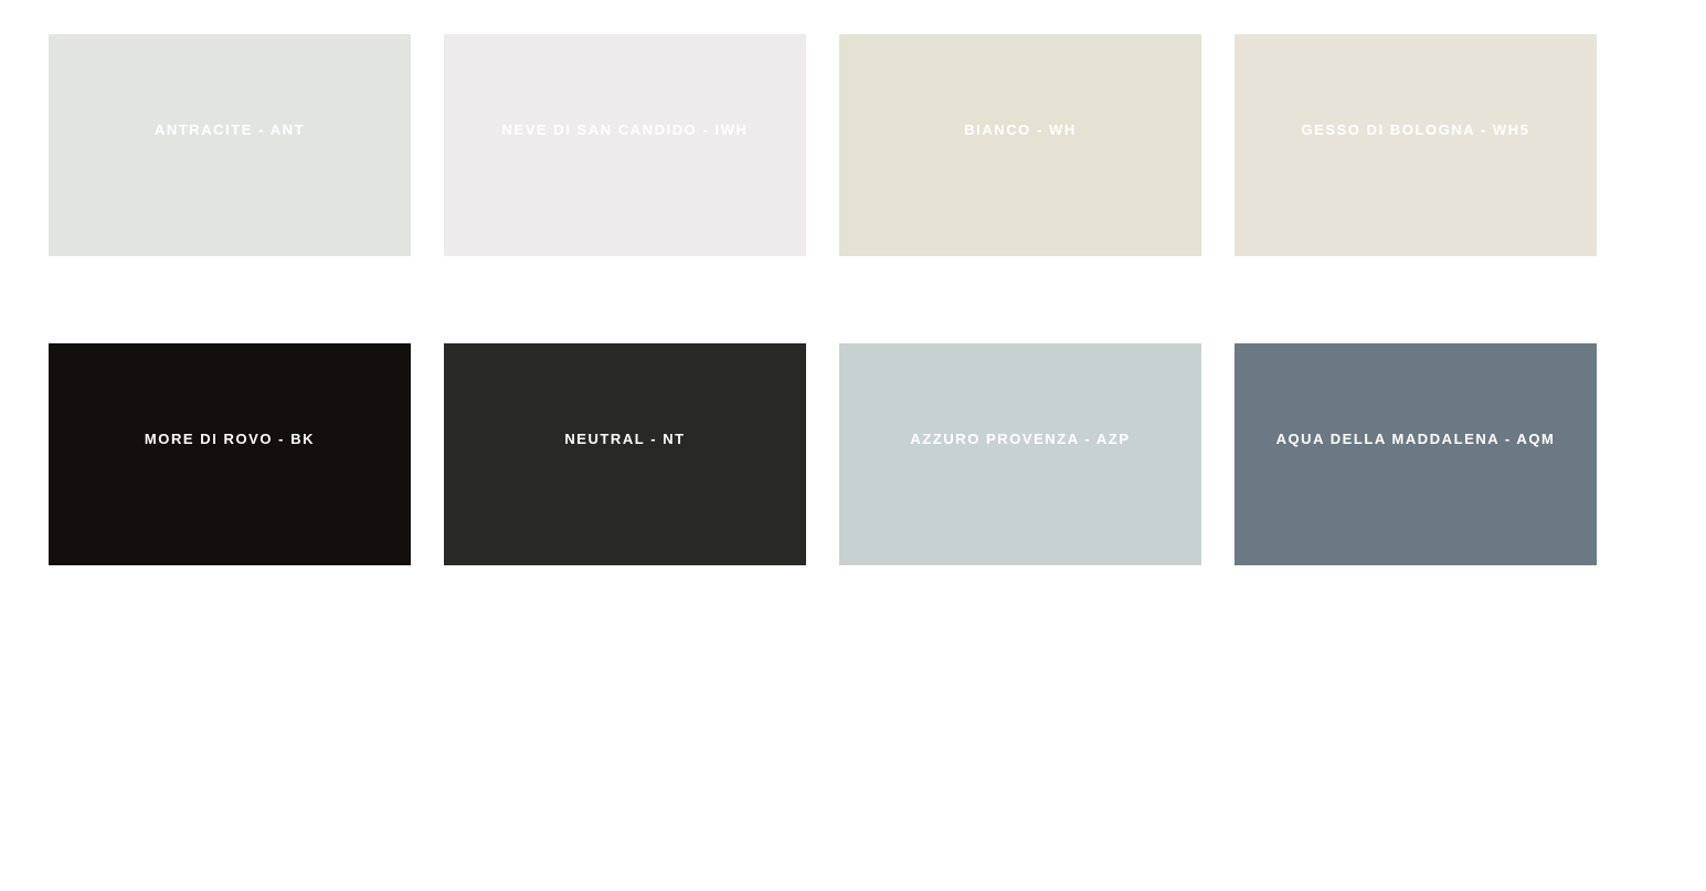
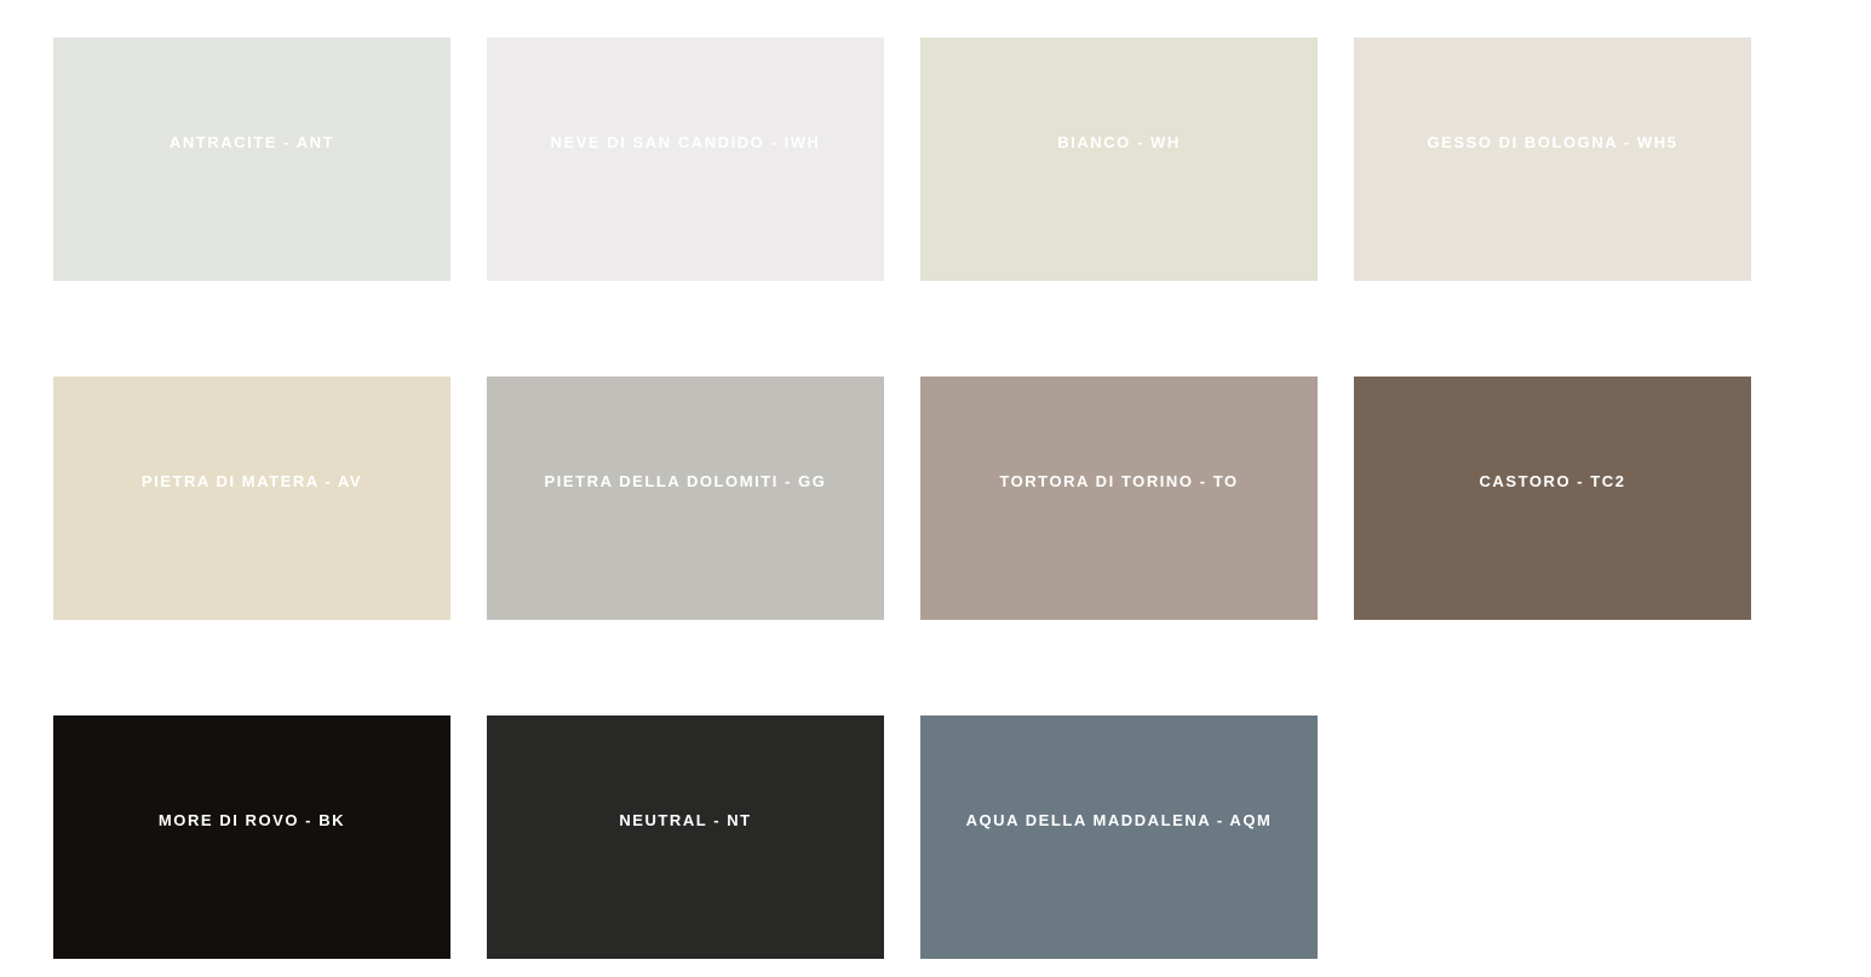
  ANTRACITE - ANT
  BIANCO - WH
  GESSO DI BOLOGNA - WH5
+ PIETRA DI MATERA - AV
+ PIETRA DELLA DOLOMITI - GG
+ TORTORA DI TORINO - TO
+ CASTORO - TC2
  MORE DI ROVO - BK
  NEUTRAL - NT
- AZZURO PROVENZA - AZP
  AQUA DELLA MADDALENA - AQM
